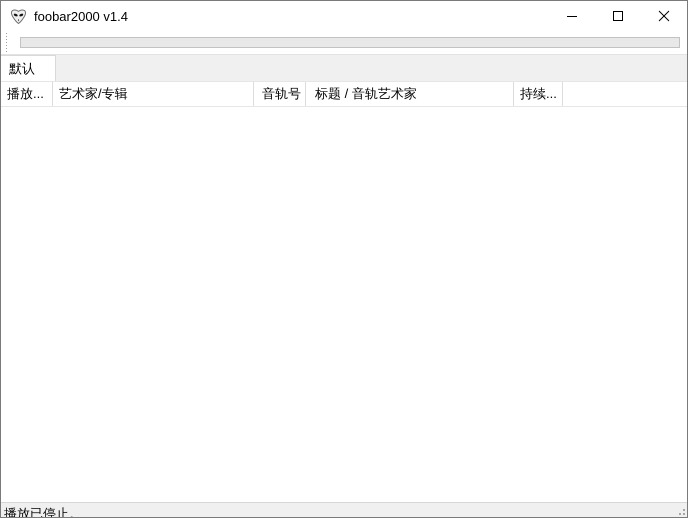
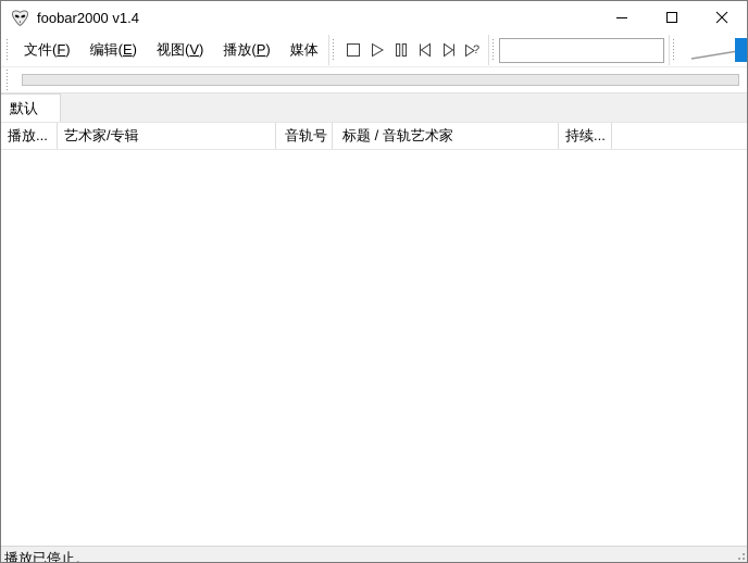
  foobar2000 v1.4
+ 文件(F)
+ 编辑(E)
+ 视图(V)
+ 播放(P)
+ 媒体
+ ?
  默认
  播放...
  艺术家/专辑
  音轨号
  标题 / 音轨艺术家
  持续...
  播放已停止。
